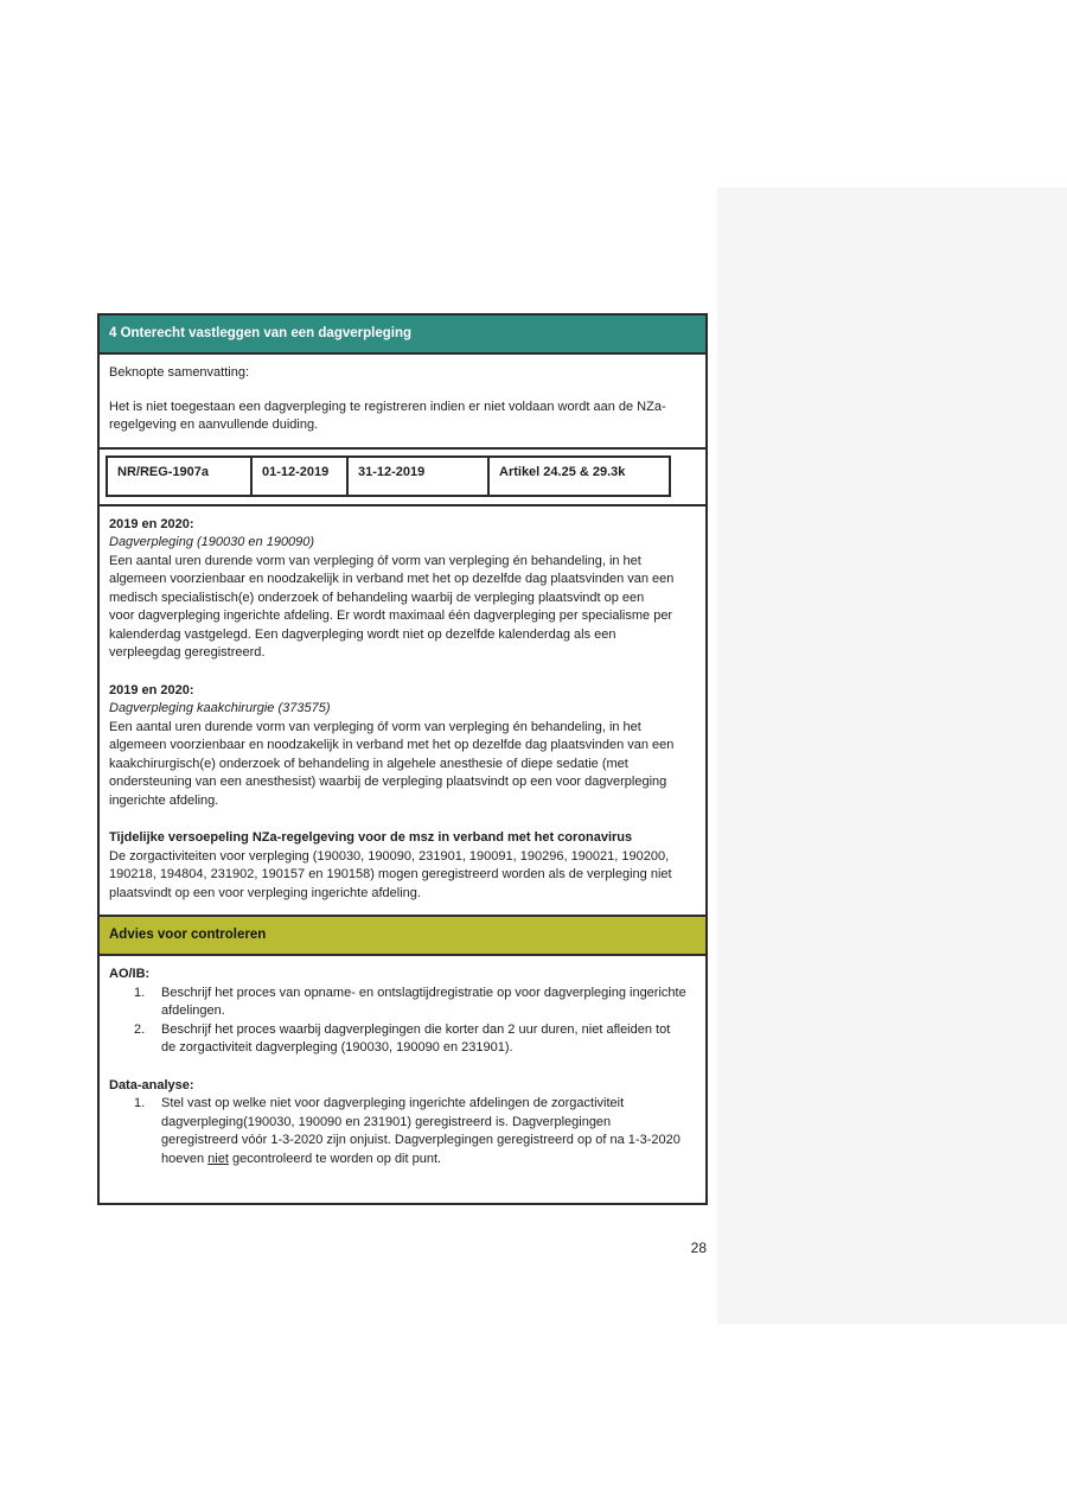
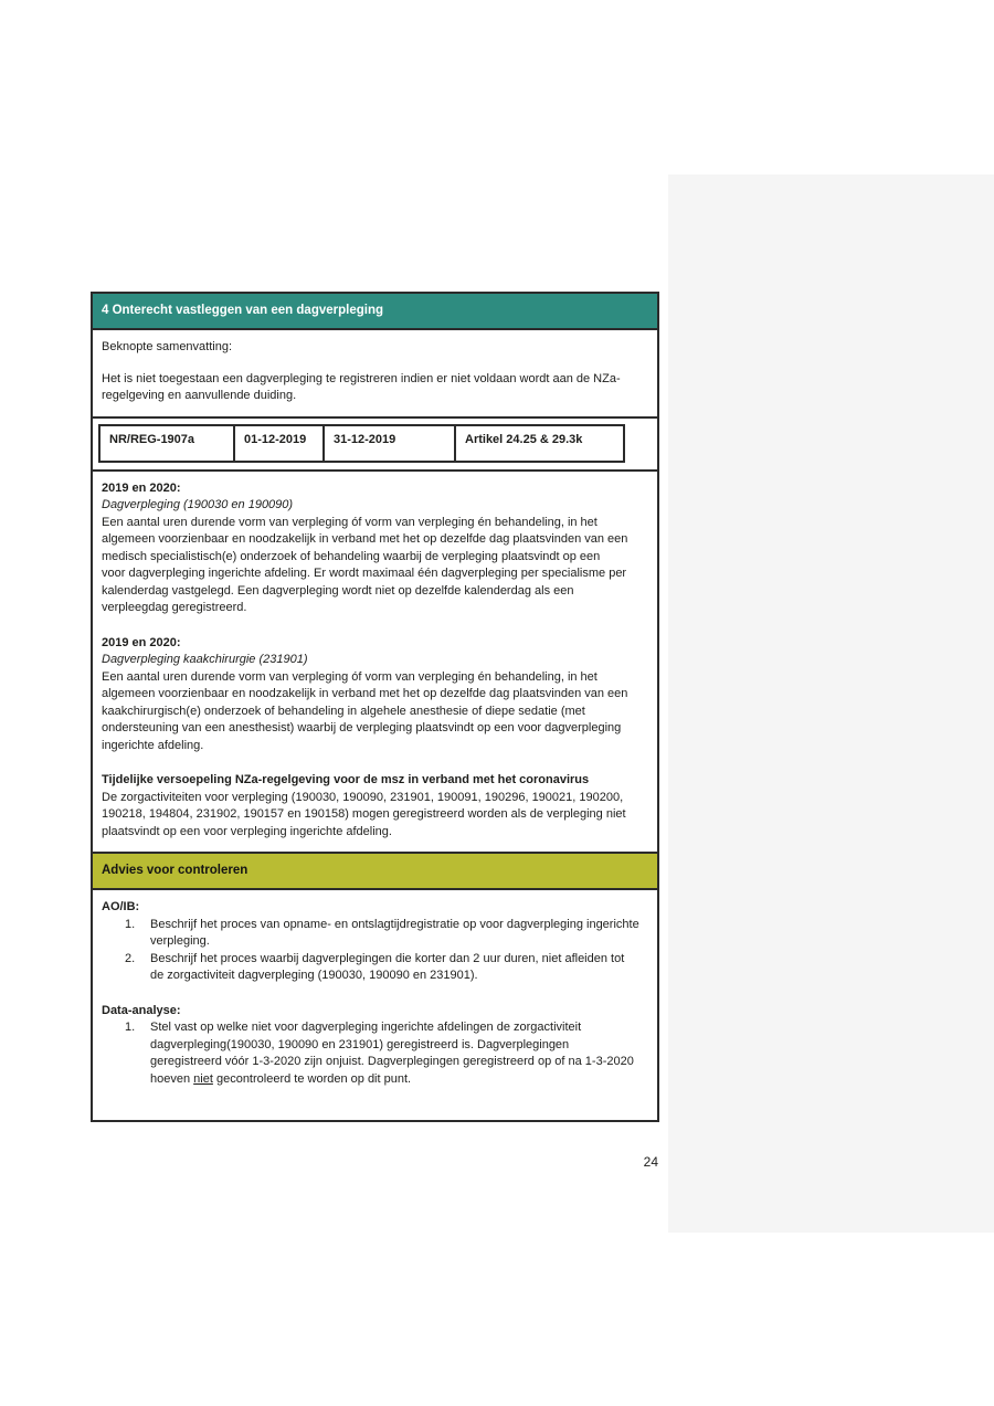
  4 Onterecht vastleggen van een dagverpleging
  Beknopte samenvatting:
  Het is niet toegestaan een dagverpleging te registreren indien er niet voldaan wordt aan de NZa-regelgeving en aanvullende duiding.
  NR/REG-1907a	01-12-2019	31-12-2019	Artikel 24.25 & 29.3k
  2019 en 2020:
  Dagverpleging (190030 en 190090)
  Een aantal uren durende vorm van verpleging óf vorm van verpleging én behandeling, in het algemeen voorzienbaar en noodzakelijk in verband met het op dezelfde dag plaatsvinden van een medisch specialistisch(e) onderzoek of behandeling waarbij de verpleging plaatsvindt op een
  voor dagverpleging ingerichte afdeling. Er wordt maximaal één dagverpleging per specialisme per kalenderdag vastgelegd. Een dagverpleging wordt niet op dezelfde kalenderdag als een verpleegdag geregistreerd.
  2019 en 2020:
- Dagverpleging kaakchirurgie (373575)
+ Dagverpleging kaakchirurgie (231901)
  Een aantal uren durende vorm van verpleging óf vorm van verpleging én behandeling, in het algemeen voorzienbaar en noodzakelijk in verband met het op dezelfde dag plaatsvinden van een kaakchirurgisch(e) onderzoek of behandeling in algehele anesthesie of diepe sedatie (met ondersteuning van een anesthesist) waarbij de verpleging plaatsvindt op een voor dagverpleging ingerichte afdeling.
  Tijdelijke versoepeling NZa-regelgeving voor de msz in verband met het coronavirus
  De zorgactiviteiten voor verpleging (190030, 190090, 231901, 190091, 190296, 190021, 190200, 190218, 194804, 231902, 190157 en 190158) mogen geregistreerd worden als de verpleging niet plaatsvindt op een voor verpleging ingerichte afdeling.
  Advies voor controleren
  AO/IB:
  1.
- Beschrijf het proces van opname- en ontslagtijdregistratie op voor dagverpleging ingerichte afdelingen.
+ Beschrijf het proces van opname- en ontslagtijdregistratie op voor dagverpleging ingerichte verpleging.
  2.
  Beschrijf het proces waarbij dagverplegingen die korter dan 2 uur duren, niet afleiden tot de zorgactiviteit dagverpleging (190030, 190090 en 231901).
  Data-analyse:
  1.
  Stel vast op welke niet voor dagverpleging ingerichte afdelingen de zorgactiviteit dagverpleging(190030, 190090 en 231901) geregistreerd is. Dagverplegingen geregistreerd vóór 1-3-2020 zijn onjuist. Dagverplegingen geregistreerd op of na 1-3-2020 hoeven niet gecontroleerd te worden op dit punt.
- 28
+ 24
